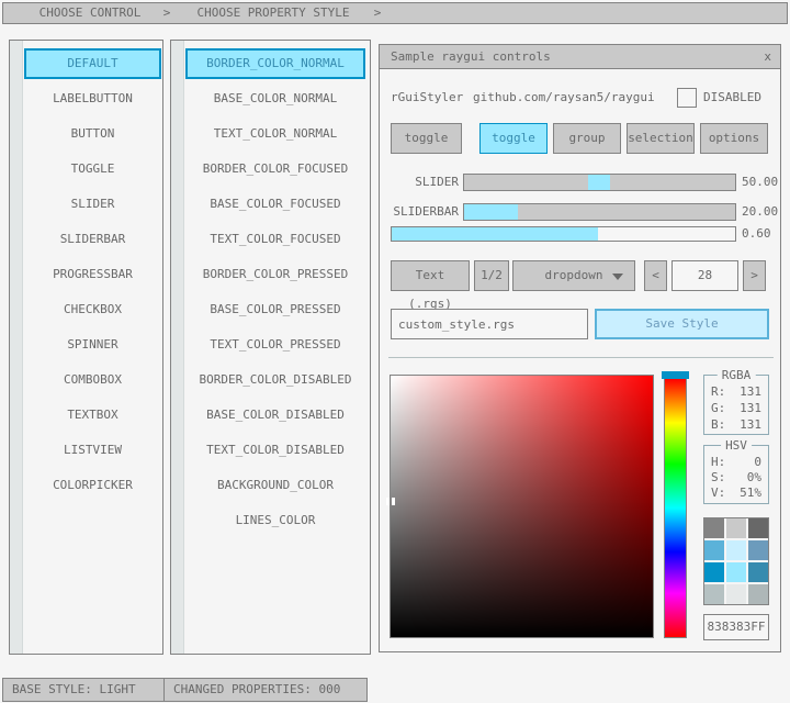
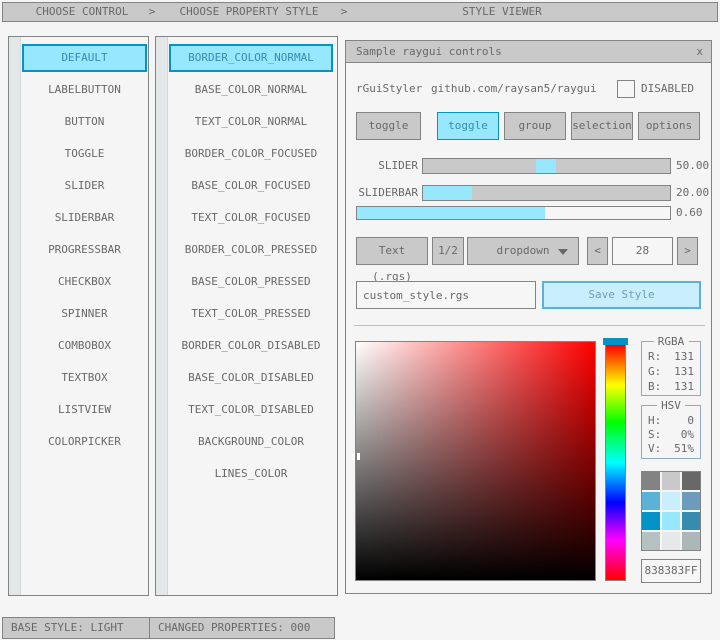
  CHOOSE CONTROL
  >
  CHOOSE PROPERTY STYLE
  >
+ STYLE VIEWER
  DEFAULT
  LABELBUTTON
  BUTTON
  TOGGLE
  SLIDER
  SLIDERBAR
  PROGRESSBAR
  CHECKBOX
  SPINNER
  COMBOBOX
  TEXTBOX
  LISTVIEW
  COLORPICKER
  BORDER_COLOR_NORMAL
  BASE_COLOR_NORMAL
  TEXT_COLOR_NORMAL
  BORDER_COLOR_FOCUSED
  BASE_COLOR_FOCUSED
  TEXT_COLOR_FOCUSED
  BORDER_COLOR_PRESSED
  BASE_COLOR_PRESSED
  TEXT_COLOR_PRESSED
  BORDER_COLOR_DISABLED
  BASE_COLOR_DISABLED
  TEXT_COLOR_DISABLED
  BACKGROUND_COLOR
  LINES_COLOR
  Sample raygui controls
  x
  rGuiStyler
  github.com/raysan5/raygui
  DISABLED
  toggle
  toggle
  group
  selection
  options
  SLIDER
  50.00
  SLIDERBAR
  20.00
  0.60
  Text (.rgs)
  1/2
  dropdown
  <
  28
  >
  custom_style.rgs
  Save Style
  RGBA
  R:
  131
  G:
  131
  B:
  131
  HSV
  H:
  0
  S:
  0%
  V:
  51%
  838383FF
  BASE STYLE: LIGHT
  CHANGED PROPERTIES: 000
